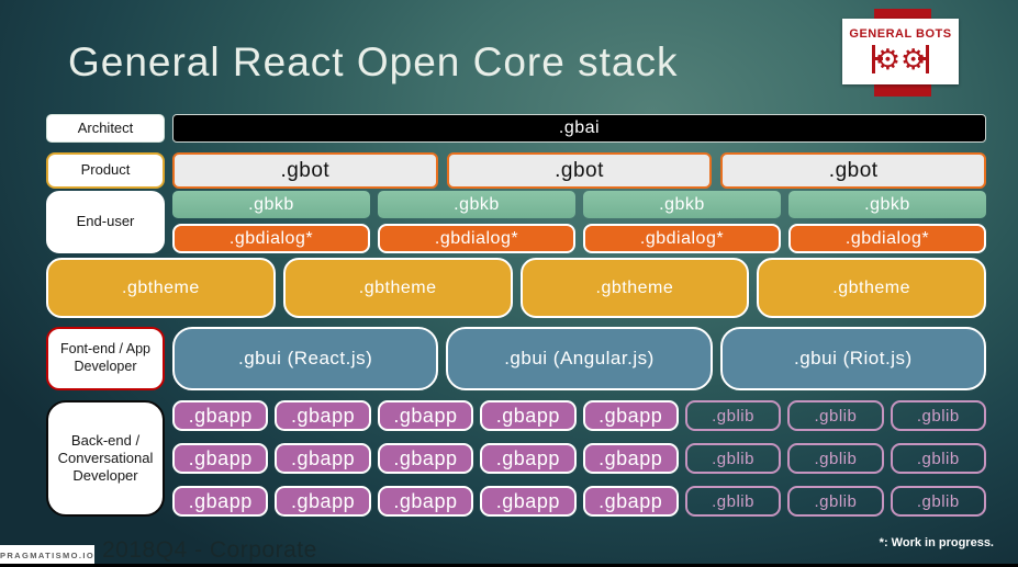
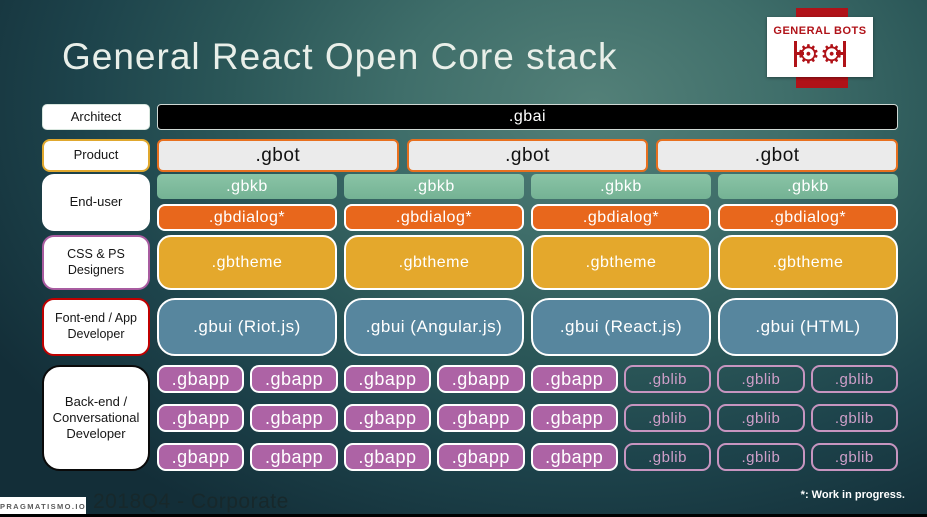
  General React Open Core stack
  GENERAL BOTS
  ⚙
  ⚙
  Architect
  .gbai
  Product
  .gbot
  .gbot
  .gbot
  End-user
  .gbkb
  .gbkb
  .gbkb
  .gbkb
  .gbdialog*
  .gbdialog*
  .gbdialog*
  .gbdialog*
+ CSS & PS Designers
  .gbtheme
  .gbtheme
  .gbtheme
  .gbtheme
  Font-end / App Developer
- .gbui (React.js)
+ .gbui (Riot.js)
  .gbui (Angular.js)
- .gbui (Riot.js)
+ .gbui (React.js)
+ .gbui (HTML)
  Back-end / Conversational Developer
  .gbapp
  .gbapp
  .gbapp
  .gbapp
  .gbapp
  .gblib
  .gblib
  .gblib
  .gbapp
  .gbapp
  .gbapp
  .gbapp
  .gbapp
  .gblib
  .gblib
  .gblib
  .gbapp
  .gbapp
  .gbapp
  .gbapp
  .gbapp
  .gblib
  .gblib
  .gblib
  PRAGMATISMO.IO
  *: Work in progress.
